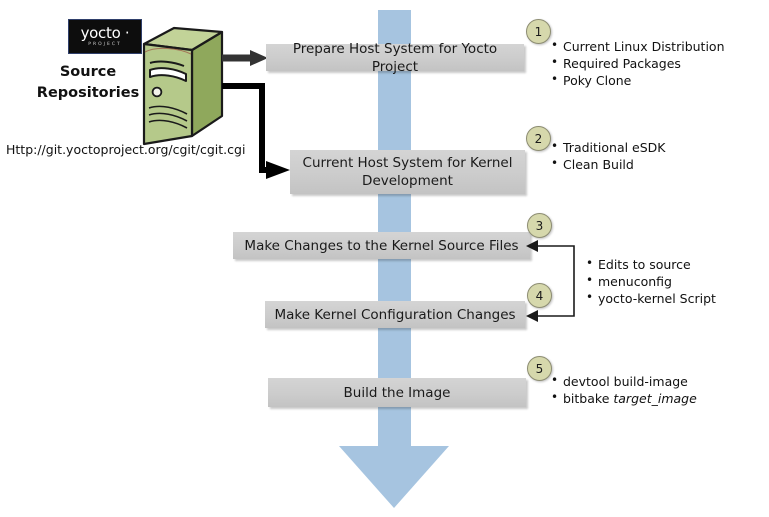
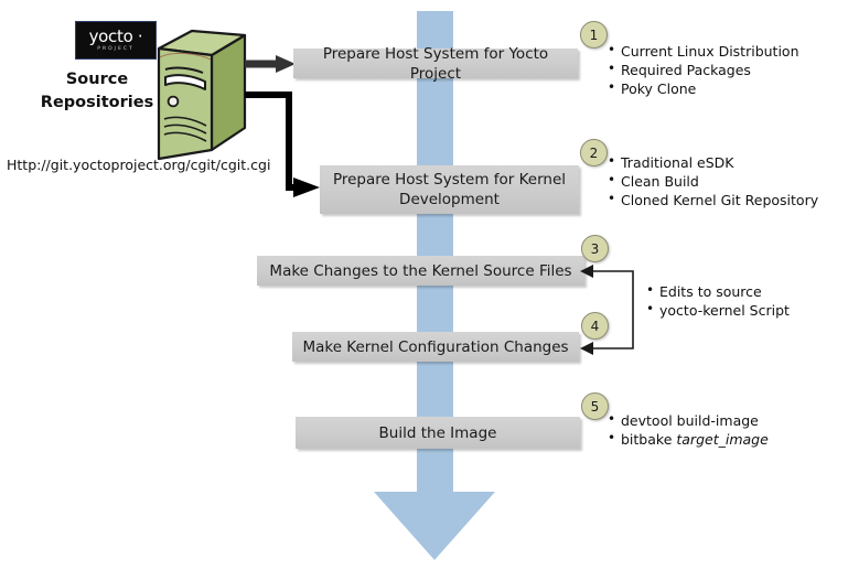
  yocto ·
  Source
  Repositories
  Http://git.yoctoproject.org/cgit/cgit.cgi
  Prepare Host System for Yocto Project
- Current Host System for Kernel Development
+ Prepare Host System for Kernel Development
  Make Changes to the Kernel Source Files
  Make Kernel Configuration Changes
  Build the Image
  1
  2
  3
  4
  5
  Current Linux Distribution
  Required Packages
  Poky Clone
  Traditional eSDK
  Clean Build
+ Cloned Kernel Git Repository
  Edits to source
- menuconfig
  yocto-kernel Script
  devtool build-image
  bitbake target_image
